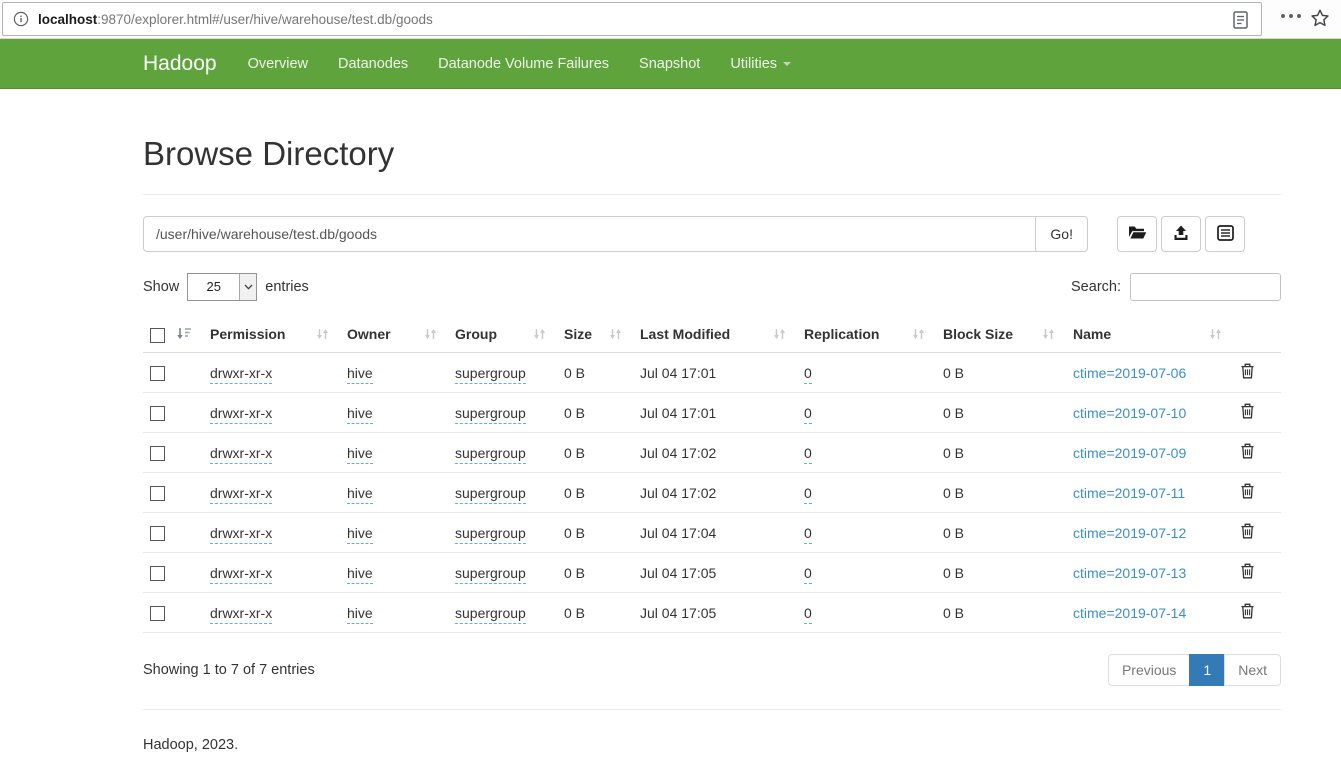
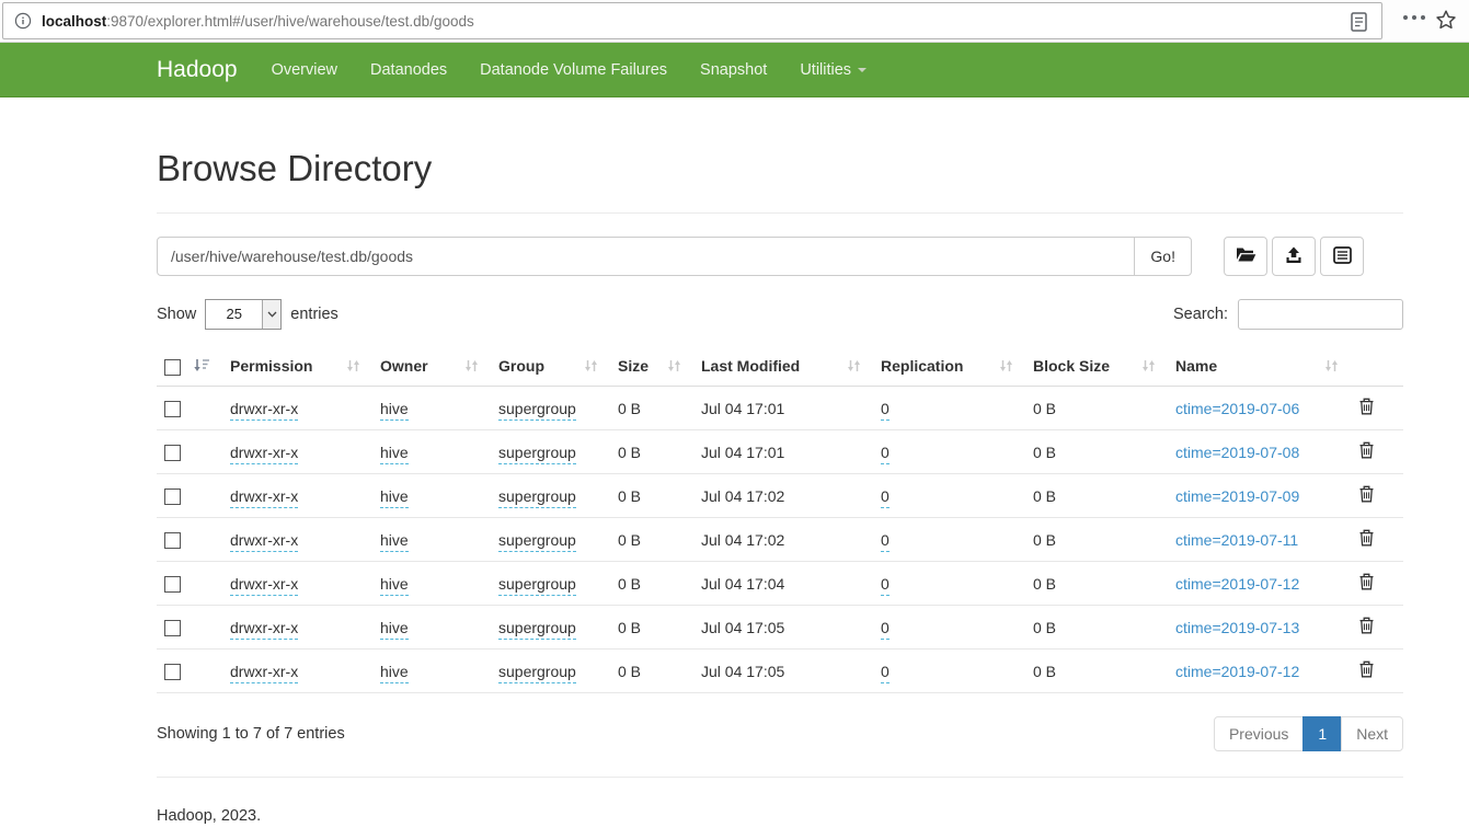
  localhost:9870/explorer.html#/user/hive/warehouse/test.db/goods
  Hadoop
  Overview
  Datanodes
  Datanode Volume Failures
  Snapshot
  Utilities
  Browse Directory
  /user/hive/warehouse/test.db/goods
  Go!
  Show
  25
  entries
  Search:
  	Permission	Owner	Group	Size	Last Modified	Replication	Block Size	Name
  	drwxr-xr-x	hive	supergroup	0 B	Jul 04 17:01	0	0 B	ctime=2019-07-06
- 	drwxr-xr-x	hive	supergroup	0 B	Jul 04 17:01	0	0 B	ctime=2019-07-10
+ 	drwxr-xr-x	hive	supergroup	0 B	Jul 04 17:01	0	0 B	ctime=2019-07-08
  	drwxr-xr-x	hive	supergroup	0 B	Jul 04 17:02	0	0 B	ctime=2019-07-09
  	drwxr-xr-x	hive	supergroup	0 B	Jul 04 17:02	0	0 B	ctime=2019-07-11
  	drwxr-xr-x	hive	supergroup	0 B	Jul 04 17:04	0	0 B	ctime=2019-07-12
  	drwxr-xr-x	hive	supergroup	0 B	Jul 04 17:05	0	0 B	ctime=2019-07-13
- 	drwxr-xr-x	hive	supergroup	0 B	Jul 04 17:05	0	0 B	ctime=2019-07-14
+ 	drwxr-xr-x	hive	supergroup	0 B	Jul 04 17:05	0	0 B	ctime=2019-07-12
  Showing 1 to 7 of 7 entries
  Previous
  1
  Next
  Hadoop, 2023.
